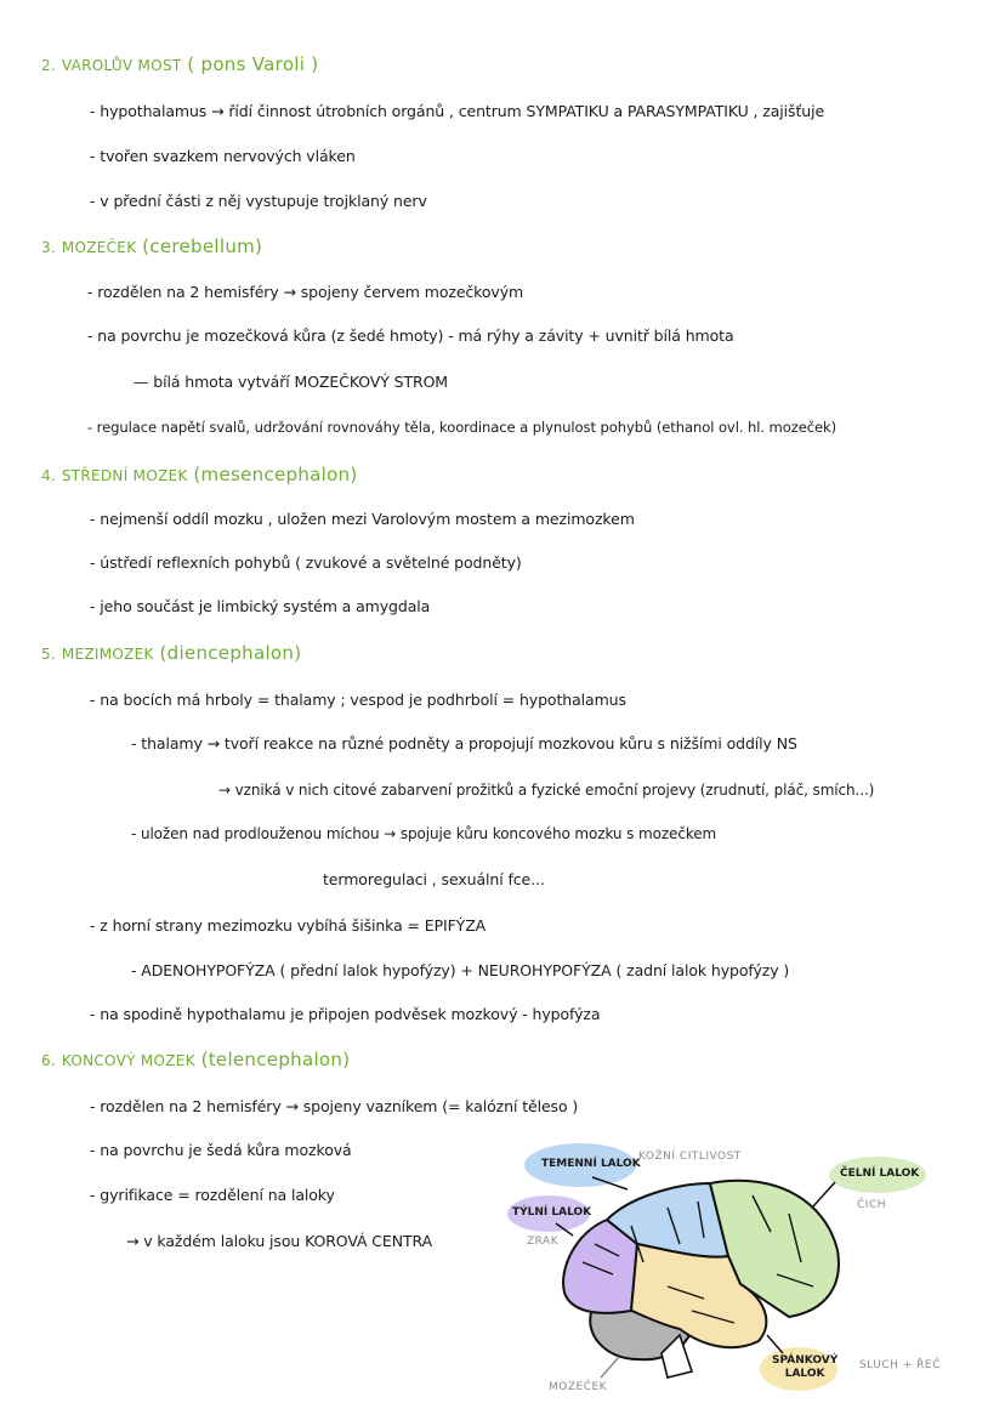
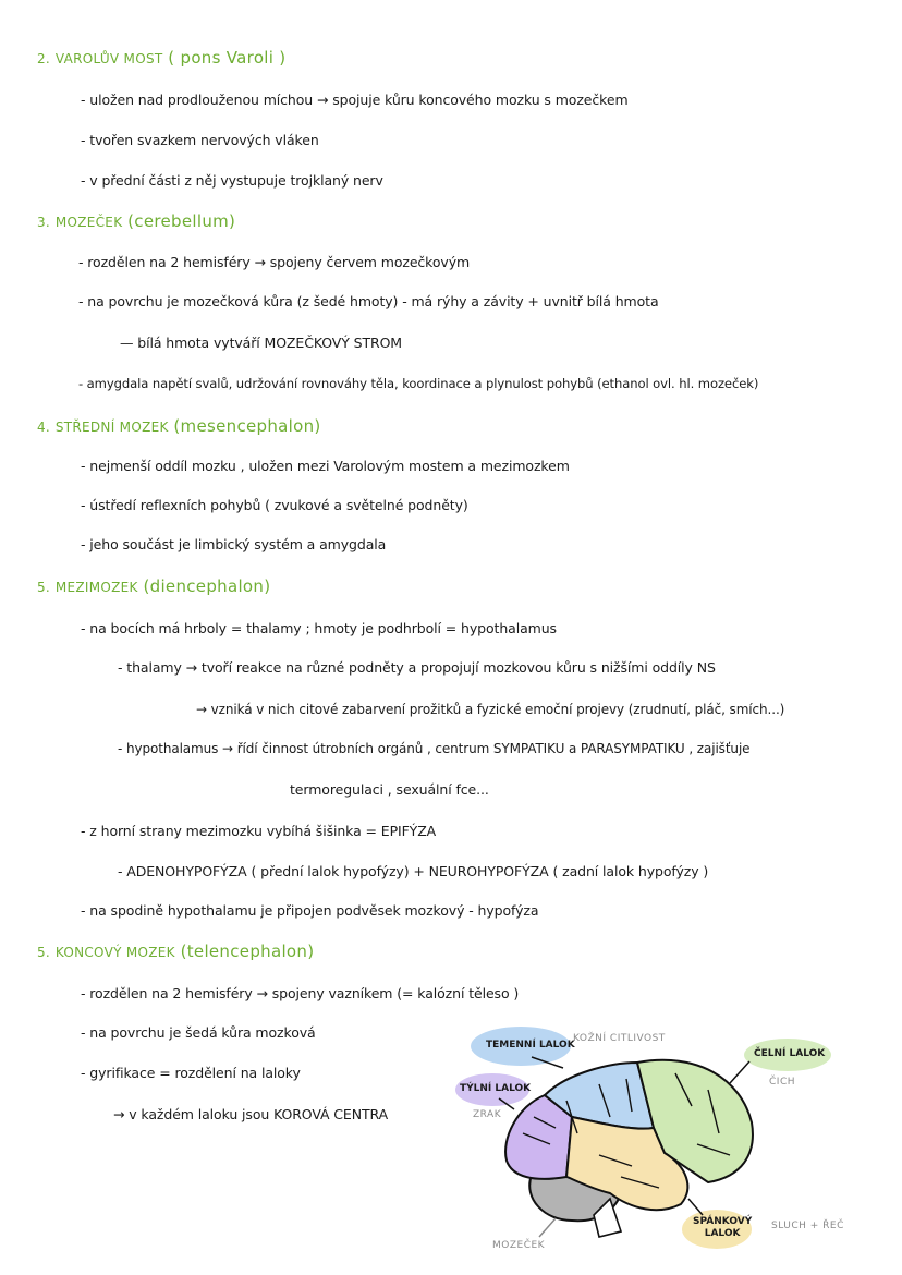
  2. VAROLŮV MOST ( pons Varoli )
- - hypothalamus → řídí činnost útrobních orgánů , centrum SYMPATIKU a PARASYMPATIKU , zajišťuje
+ - uložen nad prodlouženou míchou → spojuje kůru koncového mozku s mozečkem
  - tvořen svazkem nervových vláken
  - v přední části z něj vystupuje trojklaný nerv
  3. MOZEČEK (cerebellum)
  - rozdělen na 2 hemisféry → spojeny červem mozečkovým
  - na povrchu je mozečková kůra (z šedé hmoty) - má rýhy a závity + uvnitř bílá hmota
  — bílá hmota vytváří MOZEČKOVÝ STROM
- - regulace napětí svalů, udržování rovnováhy těla, koordinace a plynulost pohybů (ethanol ovl. hl. mozeček)
+ - amygdala napětí svalů, udržování rovnováhy těla, koordinace a plynulost pohybů (ethanol ovl. hl. mozeček)
  4. STŘEDNÍ MOZEK (mesencephalon)
  - nejmenší oddíl mozku , uložen mezi Varolovým mostem a mezimozkem
  - ústředí reflexních pohybů ( zvukové a světelné podněty)
  - jeho součást je limbický systém a amygdala
  5. MEZIMOZEK (diencephalon)
- - na bocích má hrboly = thalamy ; vespod je podhrbolí = hypothalamus
+ - na bocích má hrboly = thalamy ; hmoty je podhrbolí = hypothalamus
  - thalamy → tvoří reakce na různé podněty a propojují mozkovou kůru s nižšími oddíly NS
  → vzniká v nich citové zabarvení prožitků a fyzické emoční projevy (zrudnutí, pláč, smích...)
- - uložen nad prodlouženou míchou → spojuje kůru koncového mozku s mozečkem
+ - hypothalamus → řídí činnost útrobních orgánů , centrum SYMPATIKU a PARASYMPATIKU , zajišťuje
  termoregulaci , sexuální fce...
  - z horní strany mezimozku vybíhá šišinka = EPIFÝZA
  - ADENOHYPOFÝZA ( přední lalok hypofýzy) + NEUROHYPOFÝZA ( zadní lalok hypofýzy )
  - na spodině hypothalamu je připojen podvěsek mozkový - hypofýza
- 6. KONCOVÝ MOZEK (telencephalon)
+ 5. KONCOVÝ MOZEK (telencephalon)
  - rozdělen na 2 hemisféry → spojeny vazníkem (= kalózní těleso )
  - na povrchu je šedá kůra mozková
  - gyrifikace = rozdělení na laloky
  → v každém laloku jsou KOROVÁ CENTRA
  TEMENNÍ LALOK
  KOŽNÍ CITLIVOST
  TÝLNÍ LALOK
  ZRAK
  ČELNÍ LALOK
  ČICH
  SPÁNKOVÝ
  LALOK
  SLUCH + ŘEČ
  MOZEČEK
